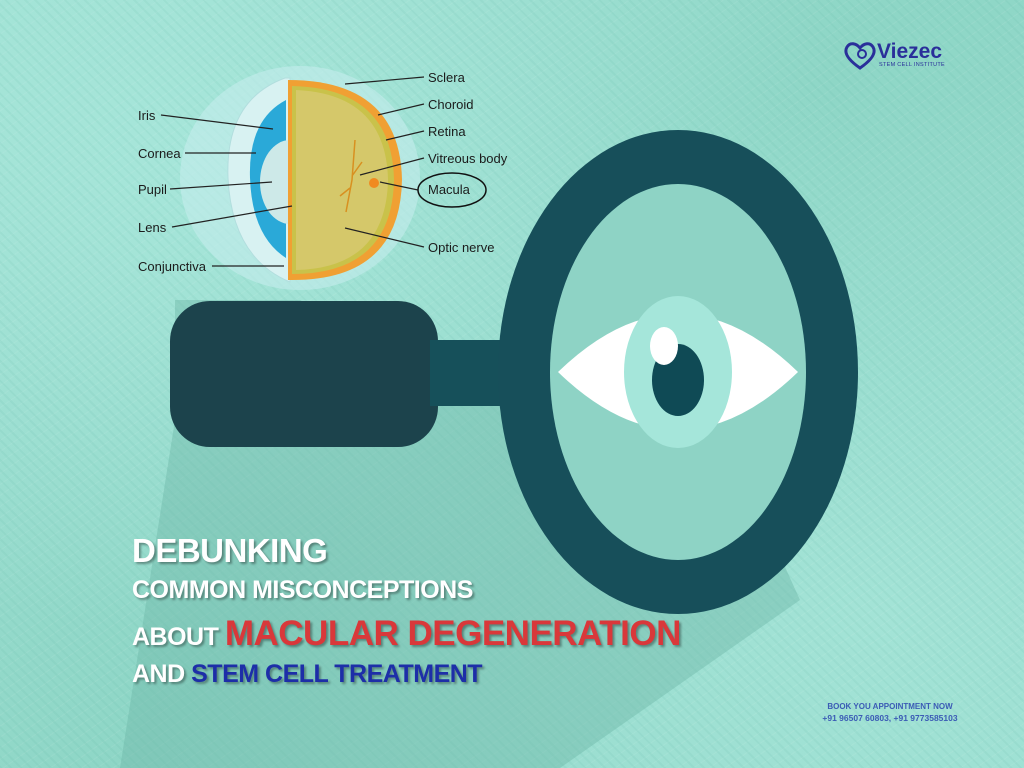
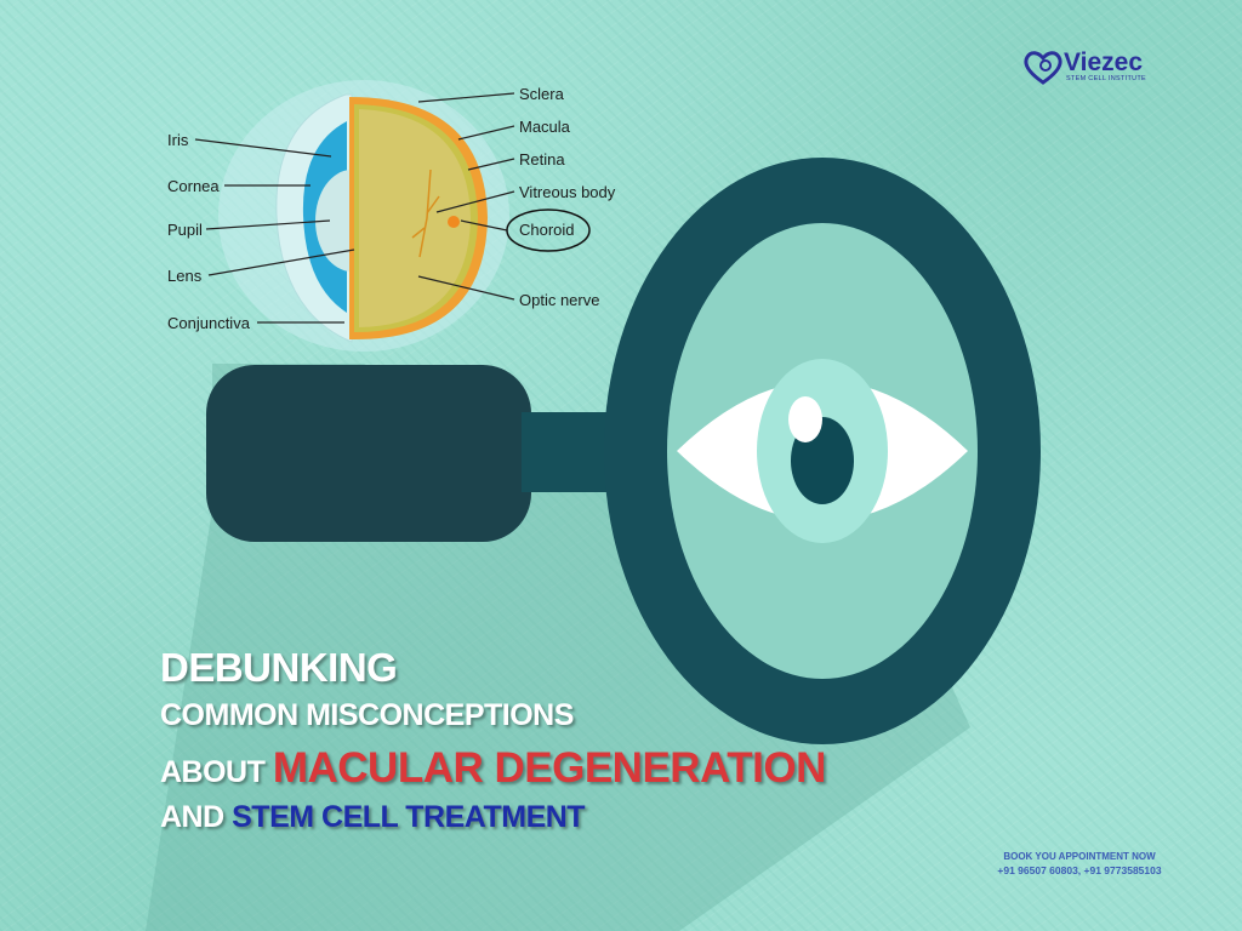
  Iris
  Cornea
  Pupil
  Lens
  Conjunctiva
  Sclera
- Choroid
+ Macula
  Retina
  Vitreous body
- Macula
+ Choroid
  Optic nerve
  Viezec
  DEBUNKING
  COMMON MISCONCEPTIONS
  ABOUT MACULAR DEGENERATION
  AND STEM CELL TREATMENT
  BOOK YOU APPOINTMENT NOW
  +91 96507 60803, +91 9773585103
